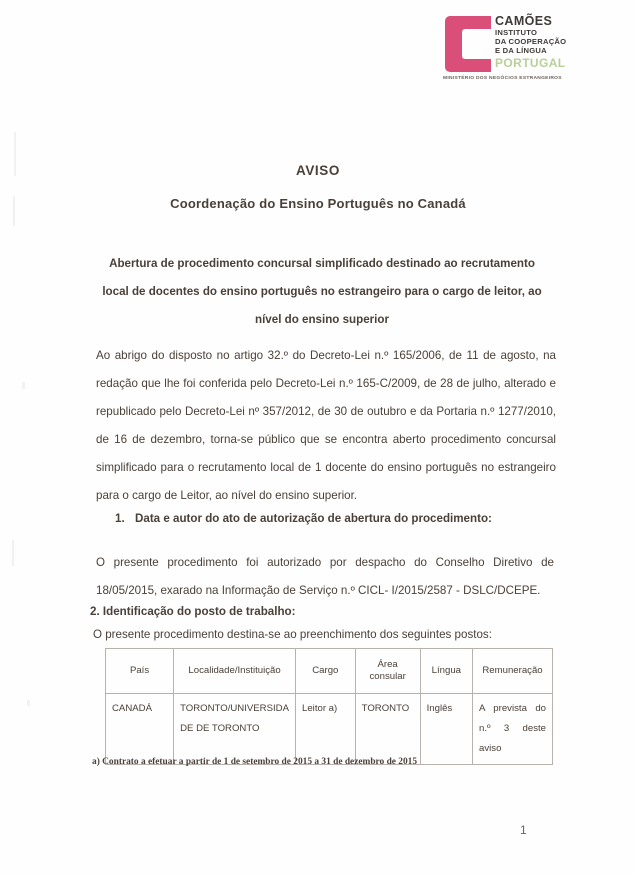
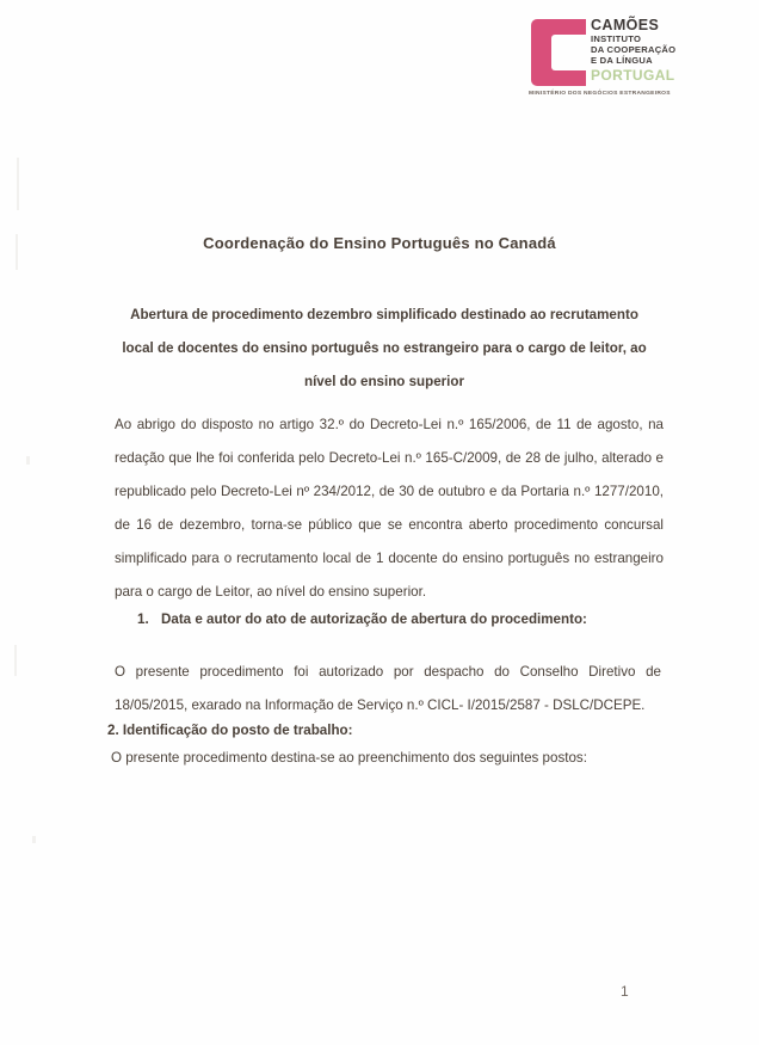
  CAMÕES
  INSTITUTO
  DA COOPERAÇÃO
  E DA LÍNGUA
  PORTUGAL
- AVISO
  Coordenação do Ensino Português no Canadá
- Abertura de procedimento concursal simplificado destinado ao recrutamento local de docentes do ensino português no estrangeiro para o cargo de leitor, ao nível do ensino superior
+ Abertura de procedimento dezembro simplificado destinado ao recrutamento local de docentes do ensino português no estrangeiro para o cargo de leitor, ao nível do ensino superior
- Ao abrigo do disposto no artigo 32.º do Decreto-Lei n.º 165/2006, de 11 de agosto, na redação que lhe foi conferida pelo Decreto-Lei n.º 165-C/2009, de 28 de julho, alterado e republicado pelo Decreto-Lei nº 357/2012, de 30 de outubro e da Portaria n.º 1277/2010, de 16 de dezembro, torna-se público que se encontra aberto procedimento concursal simplificado para o recrutamento local de 1 docente do ensino português no estrangeiro para o cargo de Leitor, ao nível do ensino superior.
+ Ao abrigo do disposto no artigo 32.º do Decreto-Lei n.º 165/2006, de 11 de agosto, na redação que lhe foi conferida pelo Decreto-Lei n.º 165-C/2009, de 28 de julho, alterado e republicado pelo Decreto-Lei nº 234/2012, de 30 de outubro e da Portaria n.º 1277/2010, de 16 de dezembro, torna-se público que se encontra aberto procedimento concursal simplificado para o recrutamento local de 1 docente do ensino português no estrangeiro para o cargo de Leitor, ao nível do ensino superior.
  1. Data e autor do ato de autorização de abertura do procedimento:
  O presente procedimento foi autorizado por despacho do Conselho Diretivo de 18/05/2015, exarado na Informação de Serviço n.º CICL- I/2015/2587 - DSLC/DCEPE.
  2. Identificação do posto de trabalho:
  O presente procedimento destina-se ao preenchimento dos seguintes postos:
- País	Localidade/Instituição	Cargo	Área consular	Língua	Remuneração
- CANADÁ	TORONTO/UNIVERSIDA DE DE TORONTO	Leitor a)	TORONTO	Inglês	A prevista do n.º 3 deste aviso
- a) Contrato a efetuar a partir de 1 de setembro de 2015 a 31 de dezembro de 2015
  1
